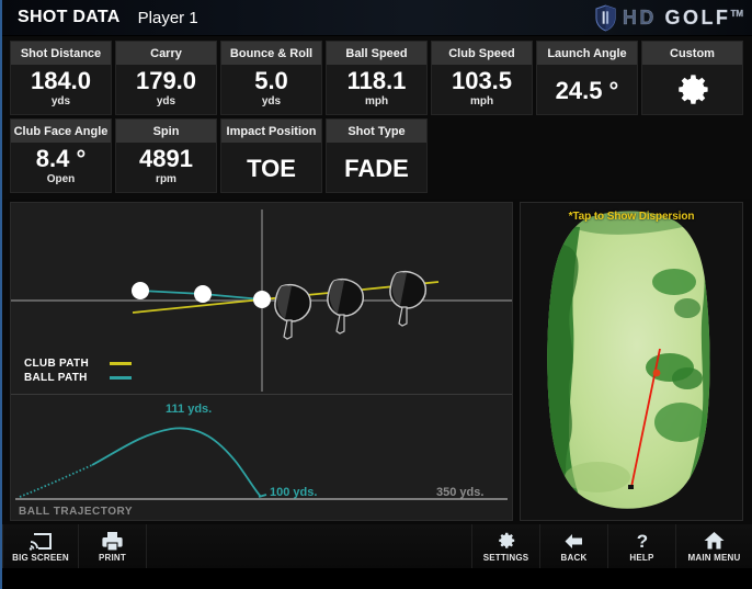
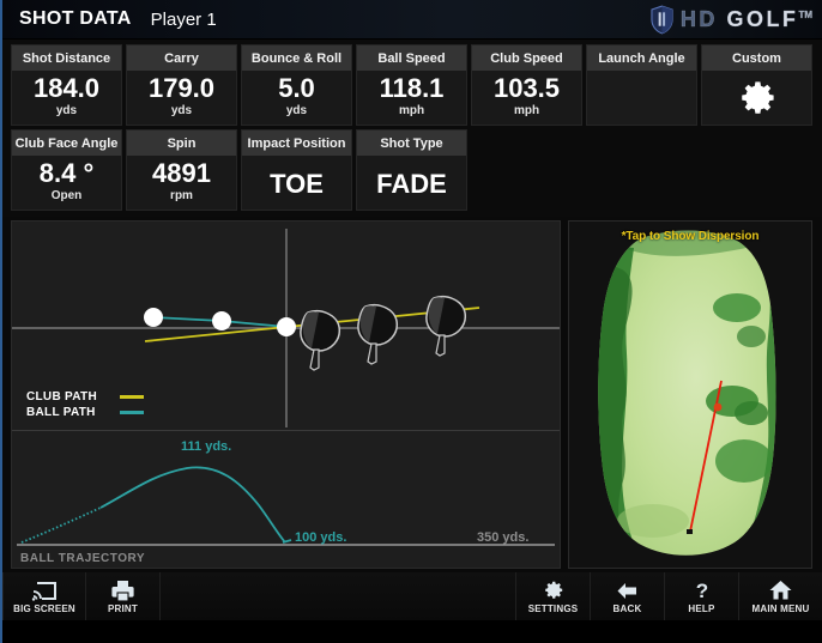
  SHOT DATA
  Player 1
  HD GOLFTM
  Shot Distance
  184.0
  yds
  Carry
  179.0
  yds
  Bounce & Roll
  5.0
  yds
  Ball Speed
  118.1
  mph
  Club Speed
  103.5
  mph
  Launch Angle
- 24.5 °
  Custom
  Club Face Angle
  8.4 °
  Open
  Spin
  4891
  rpm
  Impact Position
  TOE
  Shot Type
  FADE
  CLUB PATH
  BALL PATH
  111 yds.
  100 yds.
  350 yds.
  BALL TRAJECTORY
  *Tap to Show Dispersion
  BIG SCREEN
  PRINT
  SETTINGS
  BACK
  ?
  HELP
  MAIN MENU
